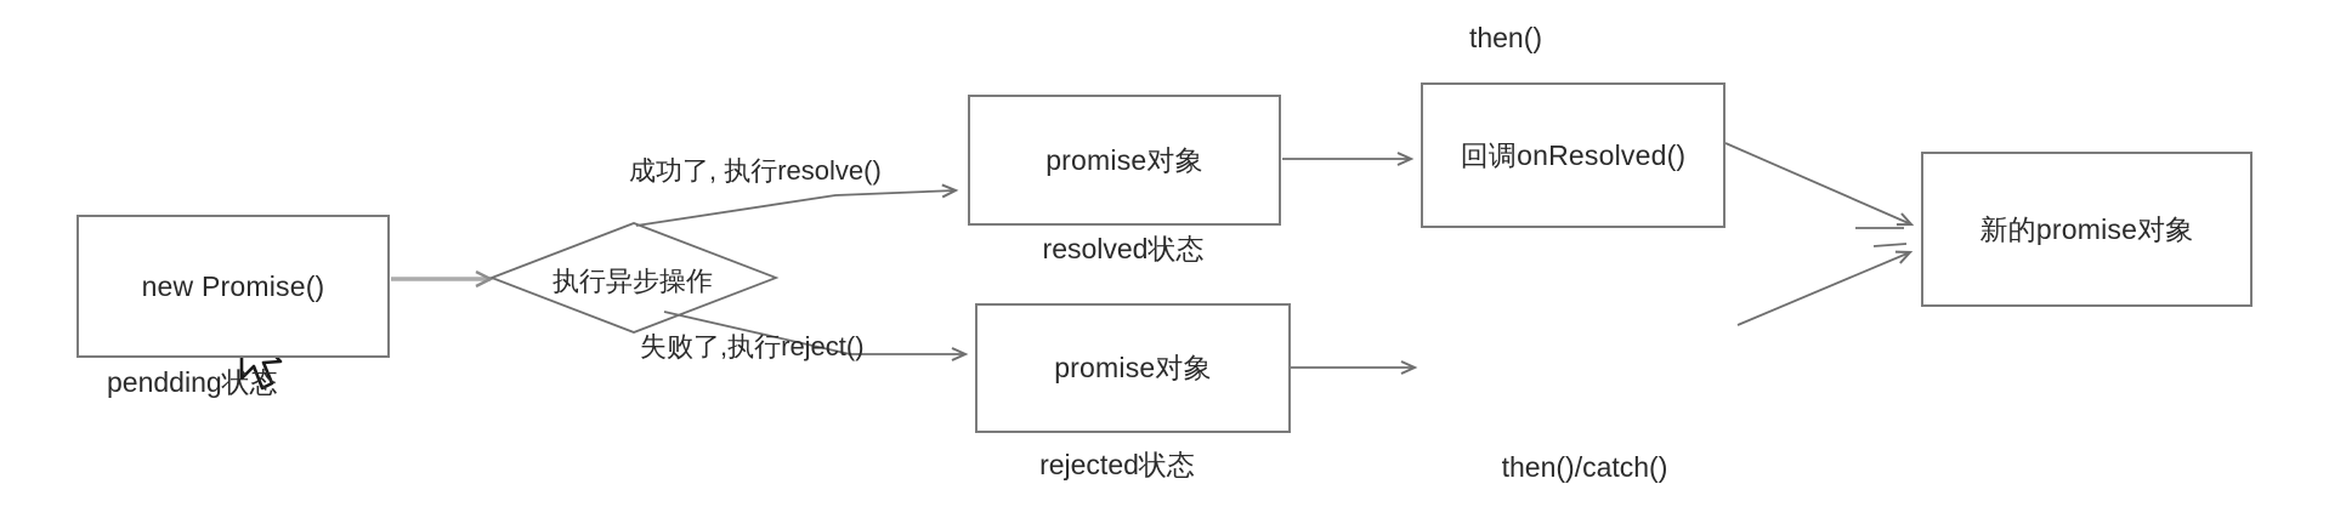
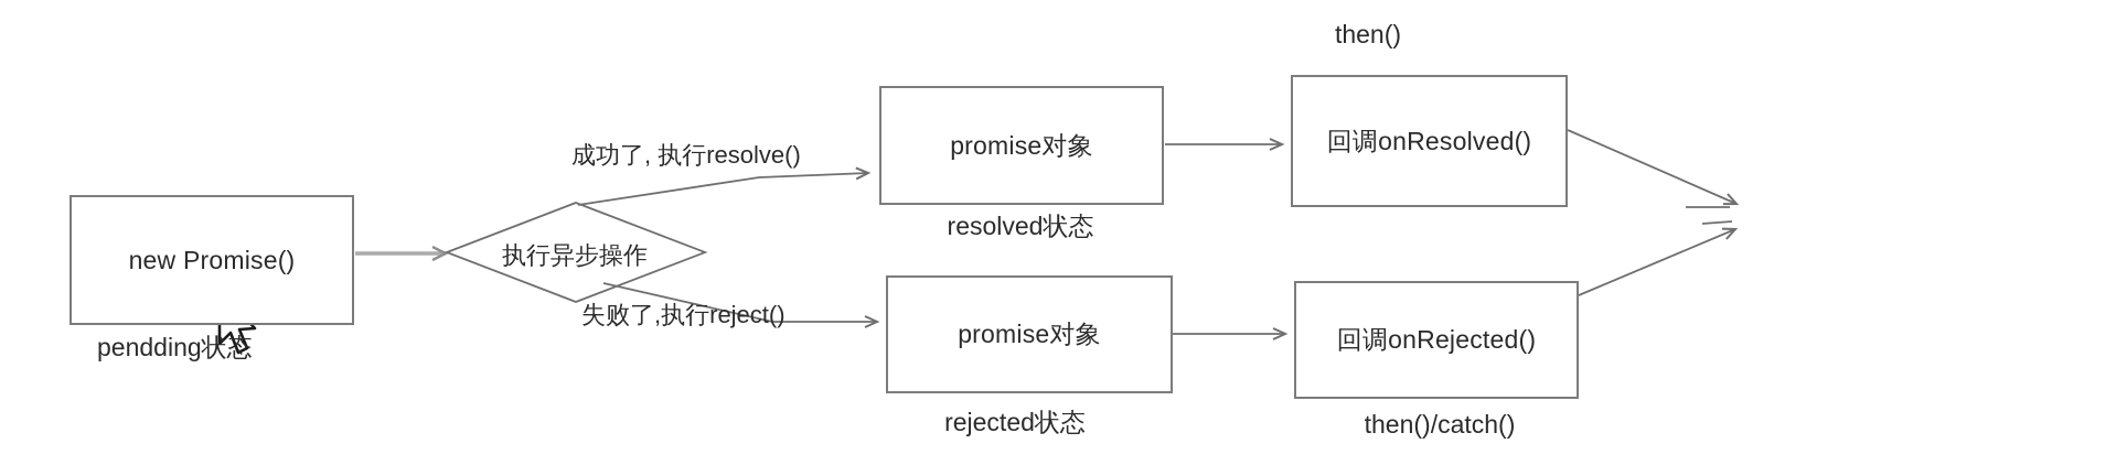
  new Promise()
  pendding状态
  执行异步操作
  成功了, 执行resolve()
  失败了,执行reject()
  promise对象
  resolved状态
  then()
  回调onResolved()
  promise对象
  rejected状态
+ 回调onRejected()
  then()/catch()
- 新的promise对象
